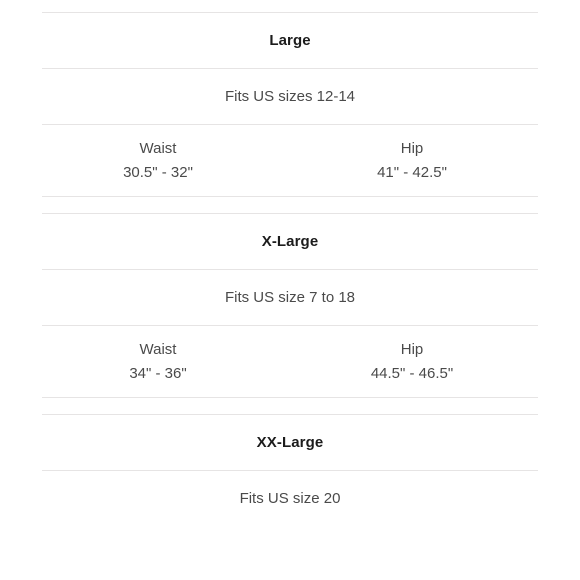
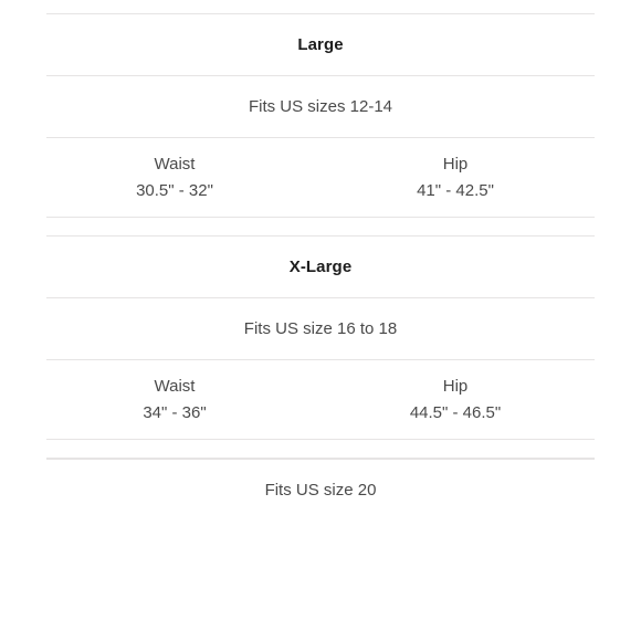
  Large
  Fits US sizes 12-14
  Waist
  30.5" - 32"
  Hip
  41" - 42.5"
  X-Large
- Fits US size 7 to 18
+ Fits US size 16 to 18
  Waist
  34" - 36"
  Hip
  44.5" - 46.5"
- XX-Large
  Fits US size 20
